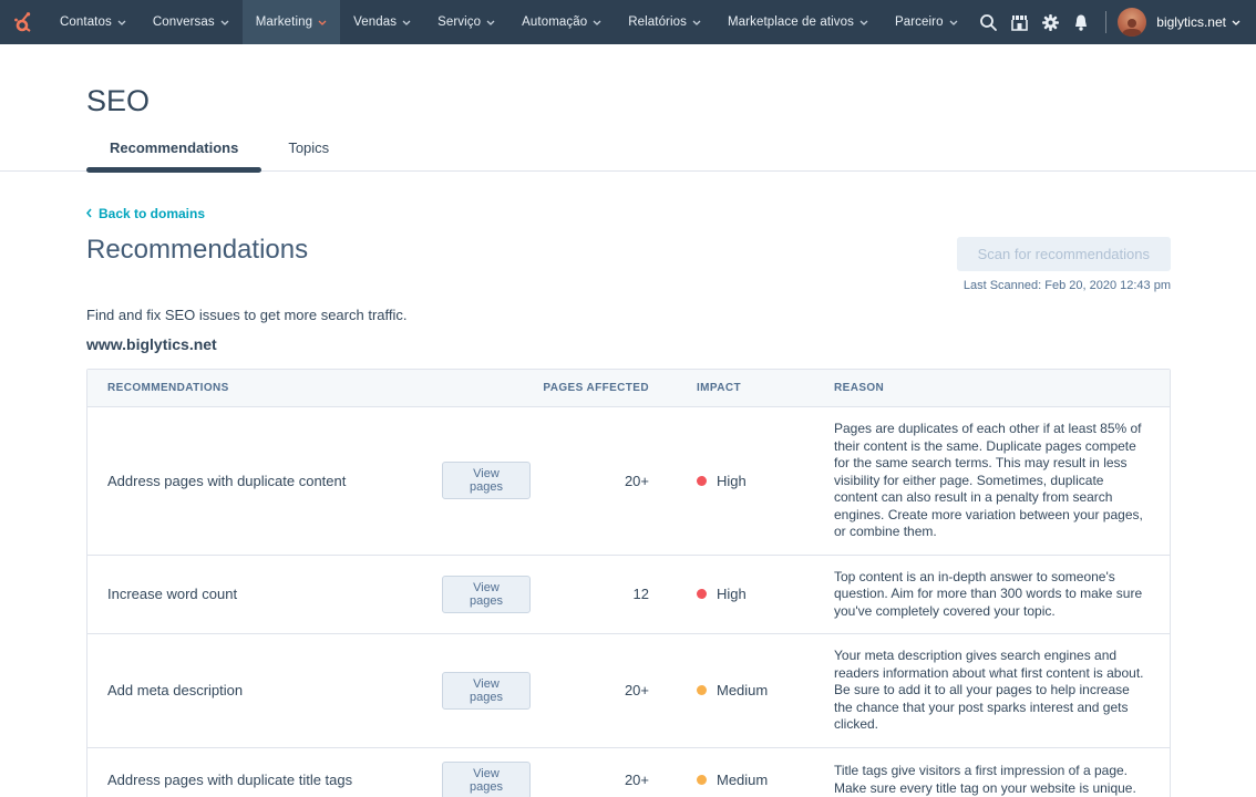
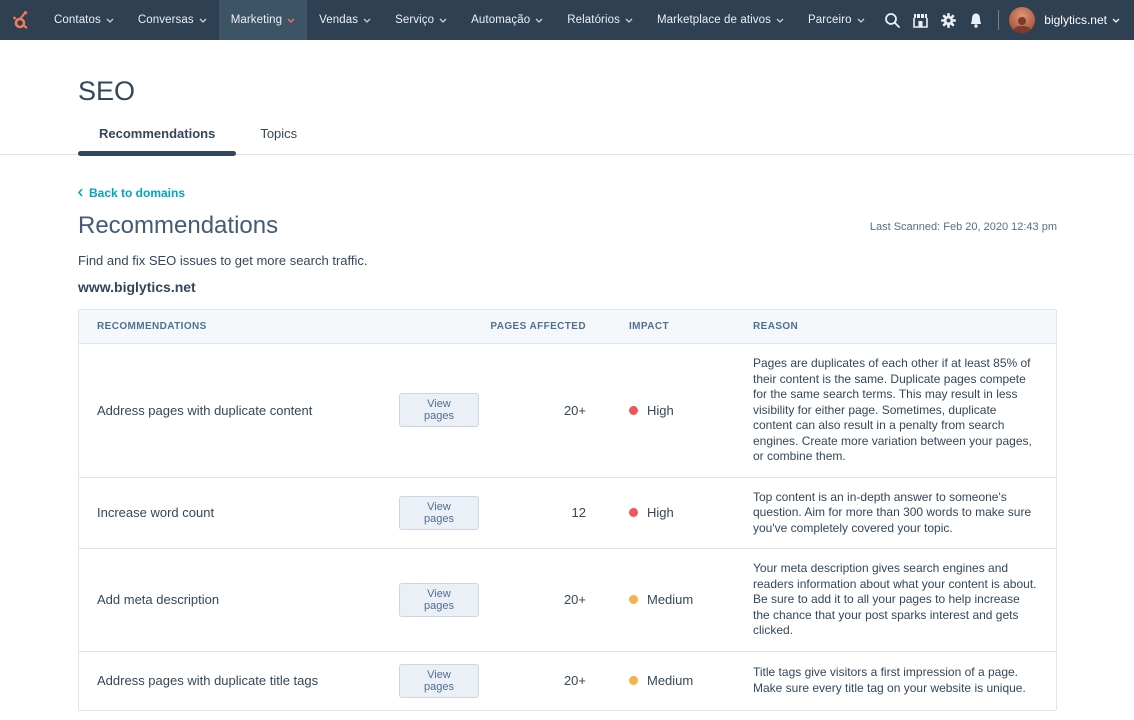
  Contatos
  Conversas
  Marketing
  Vendas
  Serviço
  Automação
  Relatórios
  Marketplace de ativos
  Parceiro
  biglytics.net
  SEO
  Recommendations
  Topics
  Back to domains
  Recommendations
- Scan for recommendations
  Last Scanned: Feb 20, 2020 12:43 pm
  Find and fix SEO issues to get more search traffic.
  www.biglytics.net
  RECOMMENDATIONS
  PAGES AFFECTED
  IMPACT
  REASON
  Address pages with duplicate content
  View pages
  20+
  High
  Pages are duplicates of each other if at least 85% of their content is the same. Duplicate pages compete for the same search terms. This may result in less visibility for either page. Sometimes, duplicate content can also result in a penalty from search engines. Create more variation between your pages, or combine them.
  Increase word count
  View pages
  12
  High
  Top content is an in-depth answer to someone's question. Aim for more than 300 words to make sure you've completely covered your topic.
  Add meta description
  View pages
  20+
  Medium
- Your meta description gives search engines and readers information about what first content is about. Be sure to add it to all your pages to help increase the chance that your post sparks interest and gets clicked.
+ Your meta description gives search engines and readers information about what your content is about. Be sure to add it to all your pages to help increase the chance that your post sparks interest and gets clicked.
  Address pages with duplicate title tags
  View pages
  20+
  Medium
  Title tags give visitors a first impression of a page. Make sure every title tag on your website is unique.
